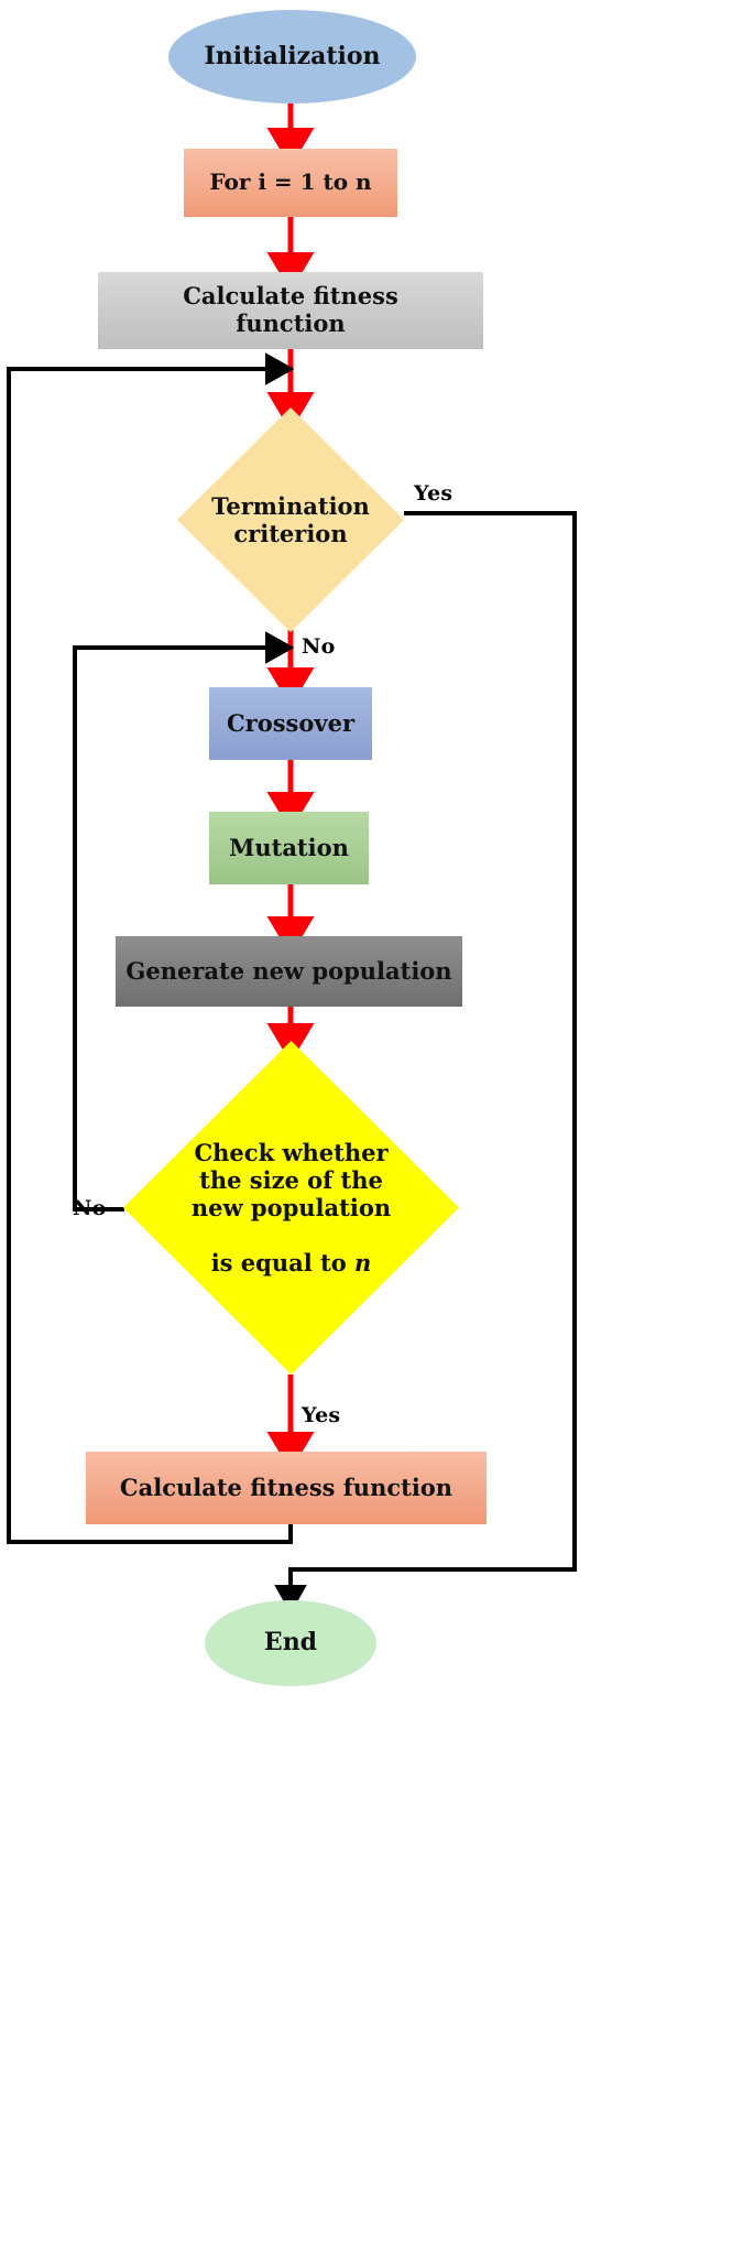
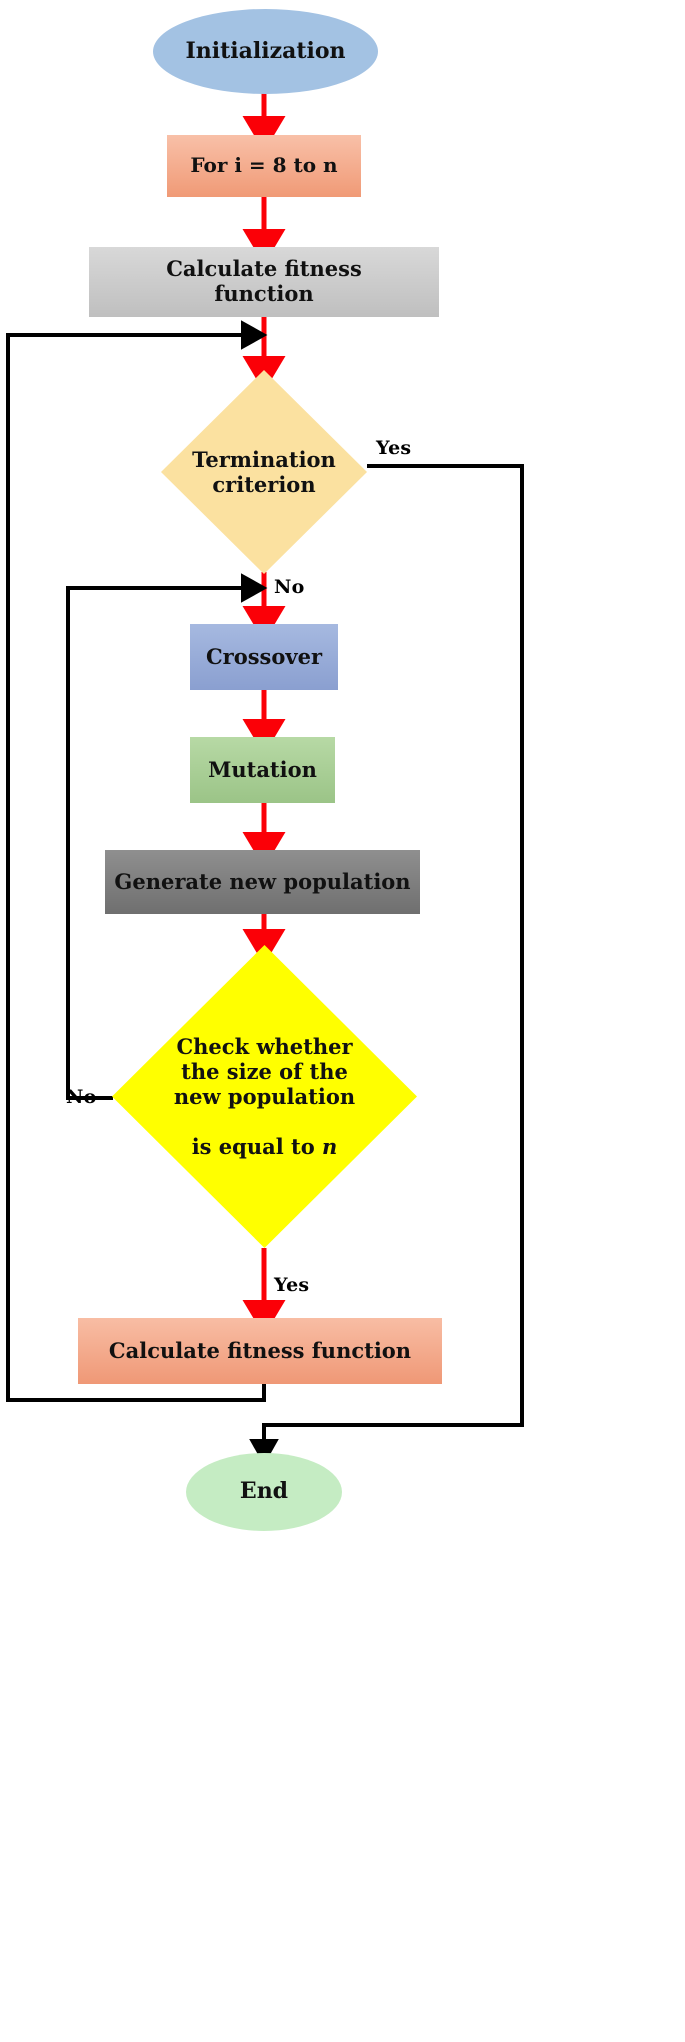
  Initialization
- For i = 1 to n
+ For i = 8 to n
  Calculate fitness
  function
  Termination
  criterion
  Yes
  No
  Crossover
  Mutation
  Generate new population
  Check whether
  the size of the
  new population
  is equal to n
  No
  Yes
  Calculate fitness function
  End
